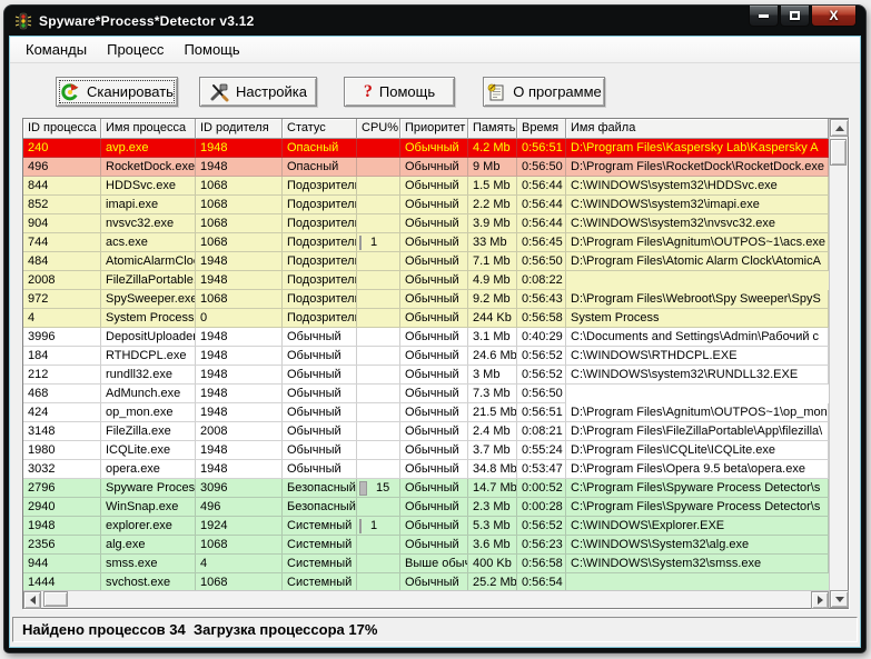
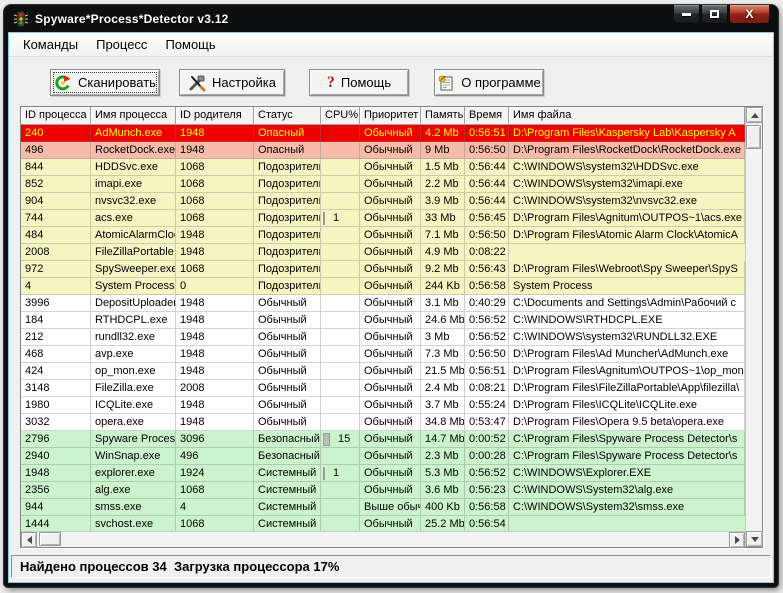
  Spyware*Process*Detector v3.12
  X
  Команды
  Процесс
  Помощь
  Сканировать
  Настройка
  ?
  Помощь
  О программе
  ID процесса
  Имя процесса
  ID родителя
  Статус
  CPU%
  Приоритет
  Память
  Время
  Имя файла
  240
- avp.exe
+ AdMunch.exe
  1948
  Опасный
  Обычный
  4.2 Mb
  0:56:51
  D:\Program Files\Kaspersky Lab\Kaspersky A
  496
  RocketDock.exe
  1948
  Опасный
  Обычный
  9 Mb
  0:56:50
  D:\Program Files\RocketDock\RocketDock.exe
  844
  HDDSvc.exe
  1068
  Подозрител
  Обычный
  1.5 Mb
  0:56:44
  C:\WINDOWS\system32\HDDSvc.exe
  852
  imapi.exe
  1068
  Подозрител
  Обычный
  2.2 Mb
  0:56:44
  C:\WINDOWS\system32\imapi.exe
  904
  nvsvc32.exe
  1068
  Подозрител
  Обычный
  3.9 Mb
  0:56:44
  C:\WINDOWS\system32\nvsvc32.exe
  744
  acs.exe
  1068
  Подозрител
  1
  Обычный
  33 Mb
  0:56:45
  D:\Program Files\Agnitum\OUTPOS~1\acs.exe
  484
  AtomicAlarmClo
  1948
  Подозрител
  Обычный
  7.1 Mb
  0:56:50
  D:\Program Files\Atomic Alarm Clock\AtomicA
  2008
  FileZillaPortable.
  1948
  Подозрител
  Обычный
  4.9 Mb
  0:08:22
  972
  SpySweeper.exe
  1068
  Подозрител
  Обычный
  9.2 Mb
  0:56:43
  D:\Program Files\Webroot\Spy Sweeper\SpyS
  4
  System Process
  0
  Подозрител
  Обычный
  244 Kb
  0:56:58
  System Process
  3996
  DepositUploader
  1948
  Обычный
  Обычный
  3.1 Mb
  0:40:29
  C:\Documents and Settings\Admin\Рабочий с
  184
  RTHDCPL.exe
  1948
  Обычный
  Обычный
  24.6 Mb
  0:56:52
  C:\WINDOWS\RTHDCPL.EXE
  212
  rundll32.exe
  1948
  Обычный
  Обычный
  3 Mb
  0:56:52
  C:\WINDOWS\system32\RUNDLL32.EXE
  468
- AdMunch.exe
+ avp.exe
  1948
  Обычный
  Обычный
  7.3 Mb
  0:56:50
+ D:\Program Files\Ad Muncher\AdMunch.exe
  424
  op_mon.exe
  1948
  Обычный
  Обычный
  21.5 Mb
  0:56:51
  D:\Program Files\Agnitum\OUTPOS~1\op_mon
  3148
  FileZilla.exe
  2008
  Обычный
  Обычный
  2.4 Mb
  0:08:21
  D:\Program Files\FileZillaPortable\App\filezilla\
  1980
  ICQLite.exe
  1948
  Обычный
  Обычный
  3.7 Mb
  0:55:24
  D:\Program Files\ICQLite\ICQLite.exe
  3032
  opera.exe
  1948
  Обычный
  Обычный
  34.8 Mb
  0:53:47
  D:\Program Files\Opera 9.5 beta\opera.exe
  2796
  3096
  Безопасный
  15
  Обычный
  14.7 Mb
  0:00:52
  C:\Program Files\Spyware Process Detector\s
  2940
  WinSnap.exe
  496
  Безопасный
  Обычный
  2.3 Mb
  0:00:28
  C:\Program Files\Spyware Process Detector\s
  1948
  explorer.exe
  1924
  Системный
  1
  Обычный
  5.3 Mb
  0:56:52
  C:\WINDOWS\Explorer.EXE
  2356
  alg.exe
  1068
  Системный
  Обычный
  3.6 Mb
  0:56:23
  C:\WINDOWS\System32\alg.exe
  944
  smss.exe
  4
  Системный
  400 Kb
  0:56:58
  C:\WINDOWS\System32\smss.exe
  1444
  svchost.exe
  1068
  Системный
  Обычный
  25.2 Mb
  0:56:54
  Найдено процессов 34 Загрузка процессора 17%
